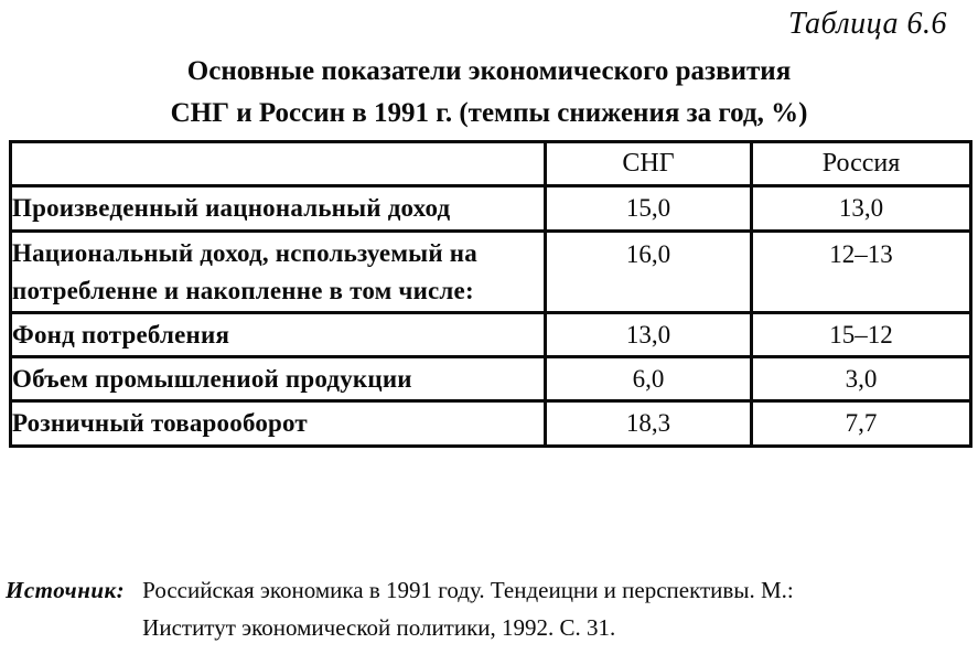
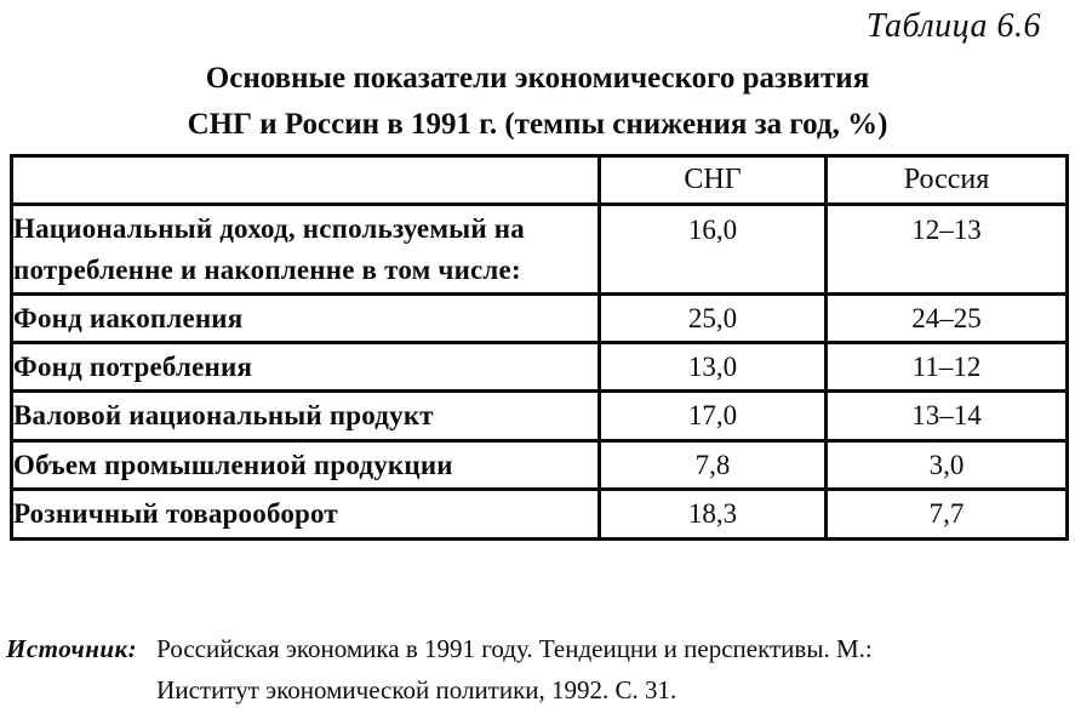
  Таблица 6.6
  Основные показатели экономического развития
  СНГ и Россин в 1991 г. (темпы снижения за год, %)
  	СНГ	Россия
- Произведенный иацнональный доход	15,0	13,0
  Национальный доход, нспользуемый на потребленне и накопленне в том числе:	16,0	12–13
+ Фонд иакопления	25,0	24–25
- Фонд потребления	13,0	15–12
+ Фонд потребления	13,0	11–12
+ Валовой иациональный продукт	17,0	13–14
- Объем промышлениой продукции	6,0	3,0
+ Объем промышлениой продукции	7,8	3,0
  Розничный товарооборот	18,3	7,7
  Источник:
  Российская экономика в 1991 году. Тендеицни и перспективы. М.:
  Ииститут экономической политики, 1992. С. 31.
